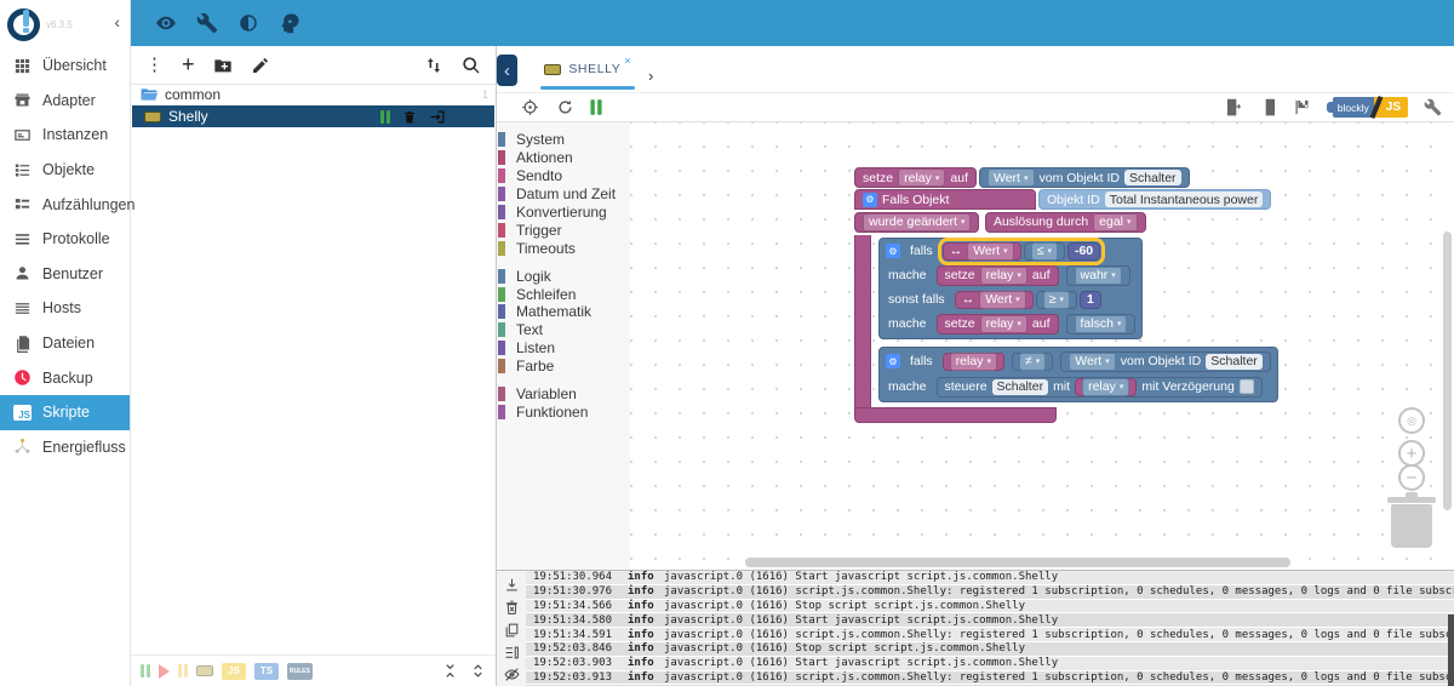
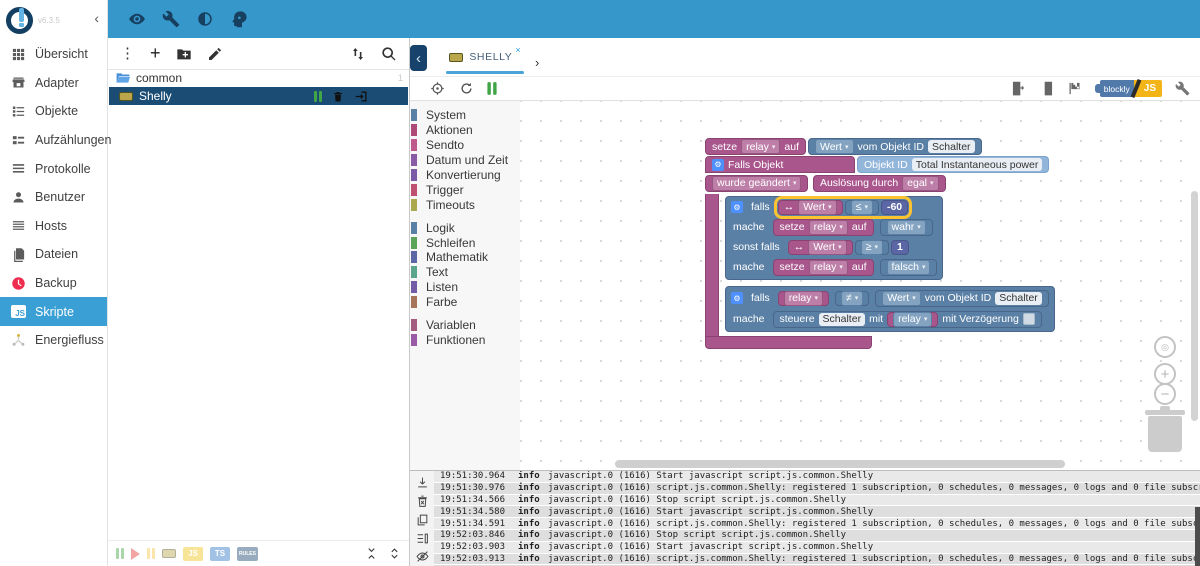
  v6.3.5
  ‹
  Übersicht
  Adapter
- Instanzen
  Objekte
  Aufzählungen
  Protokolle
  Benutzer
  Hosts
  Dateien
  Backup
  JS
  Skripte
  Energiefluss
  ⋮
  +
  common
  1
  Shelly
  JS
  TS
  ‹
  SHELLY
  ×
  ›
  blockly
  JS
  System
  Aktionen
  Sendto
  Datum und Zeit
  Konvertierung
  Trigger
  Timeouts
  Logik
  Schleifen
  Mathematik
  Text
  Listen
  Farbe
  Variablen
  Funktionen
  setze
  relay
  auf
  Wert
  vom Objekt ID
  Schalter
  ⚙
  Falls Objekt
  Objekt ID
  Total Instantaneous power
  wurde geändert
  Auslösung durch
  egal
  ⚙
  falls
  ↔
  Wert
  ≤
  -60
  mache
  setze
  relay
  auf
  wahr
  sonst falls
  ↔
  Wert
  ≥
  1
  mache
  setze
  relay
  auf
  falsch
  ⚙
  falls
  relay
  ≠
  Wert
  vom Objekt ID
  Schalter
  mache
  steuere
  Schalter
  mit
  relay
  mit Verzögerung
  ◎
  +
  −
  19:51:30.964
  info
  javascript.0 (1616) Start javascript script.js.common.Shelly
  19:51:30.976
  info
  javascript.0 (1616) script.js.common.Shelly: registered 1 subscription, 0 schedules, 0 messages, 0 logs and 0 file subsc
  19:51:34.566
  info
  javascript.0 (1616) Stop script script.js.common.Shelly
  19:51:34.580
  info
  javascript.0 (1616) Start javascript script.js.common.Shelly
  19:51:34.591
  info
  javascript.0 (1616) script.js.common.Shelly: registered 1 subscription, 0 schedules, 0 messages, 0 logs and 0 file subs
  19:52:03.846
  info
  javascript.0 (1616) Stop script script.js.common.Shelly
  19:52:03.903
  info
  javascript.0 (1616) Start javascript script.js.common.Shelly
  19:52:03.913
  info
  javascript.0 (1616) script.js.common.Shelly: registered 1 subscription, 0 schedules, 0 messages, 0 logs and 0 file subs
